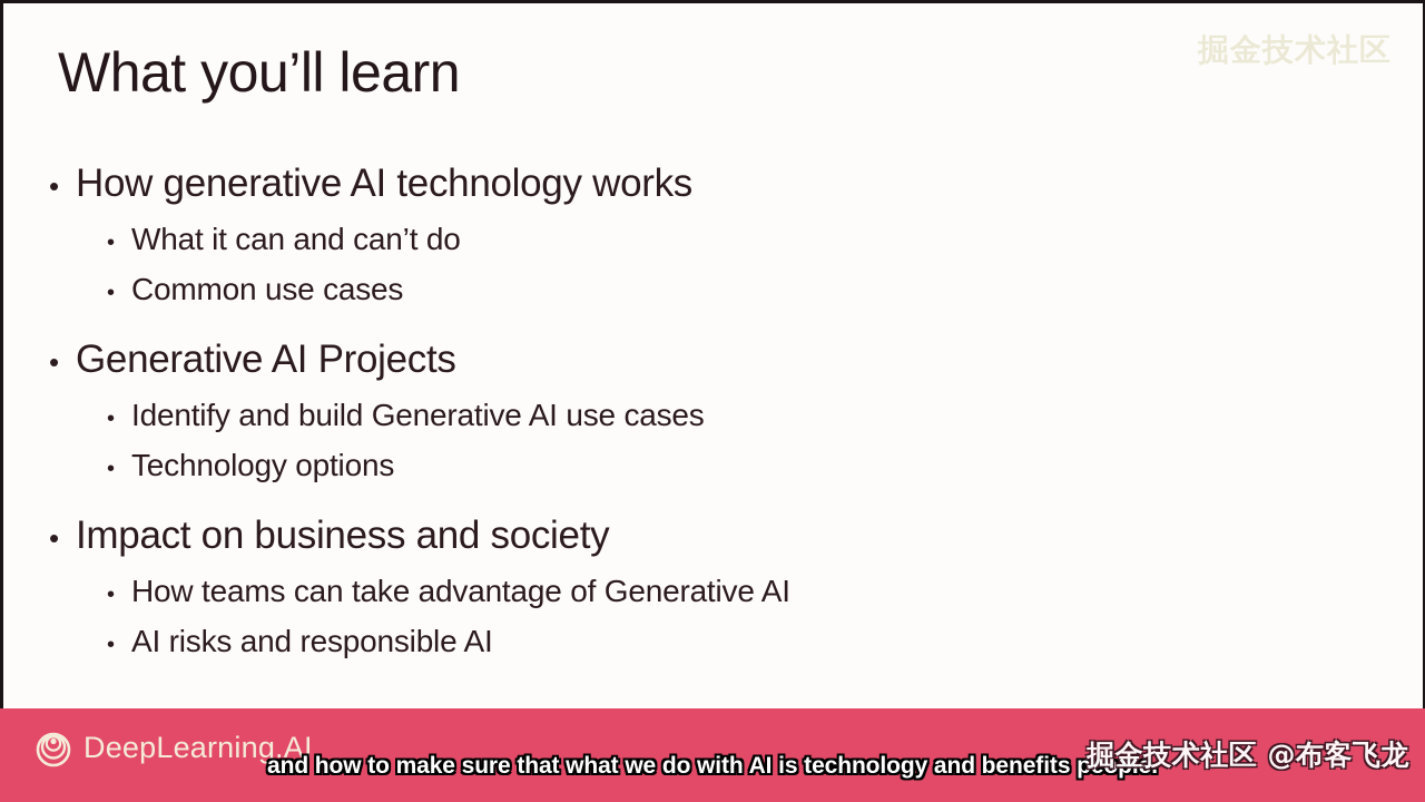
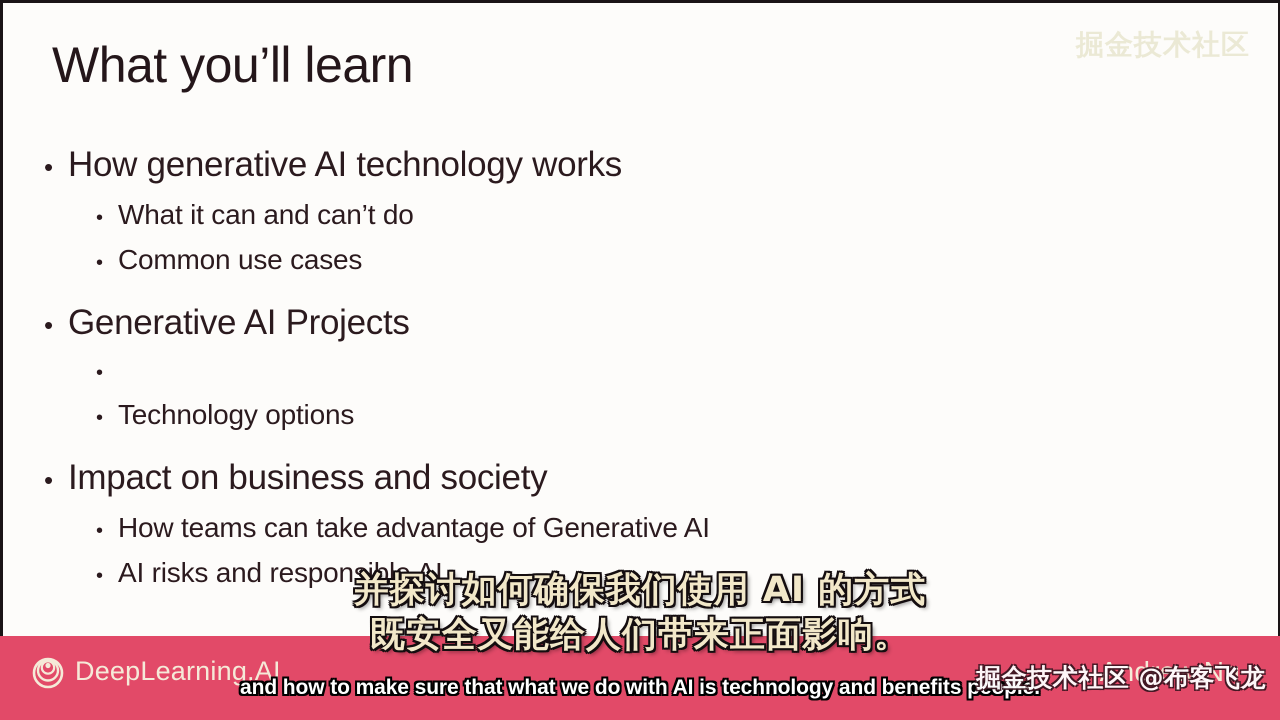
  掘金技术社区
  What you’ll learn
  •
  How generative AI technology works
  •
  What it can and can’t do
  •
  Common use cases
  •
  Generative AI Projects
  •
- Identify and build Generative AI use cases
  •
  Technology options
  •
  Impact on business and society
  •
  How teams can take advantage of Generative AI
  •
  AI risks and responsible AI
  DeepLearning.AI
+ Andrew Ng
+ 并探讨如何确保我们使用 AI 的方式
+ 既安全又能给人们带来正面影响。
  and how to make sure that what we do with AI is technology and benefits people.
  掘金技术社区 @布客飞龙
